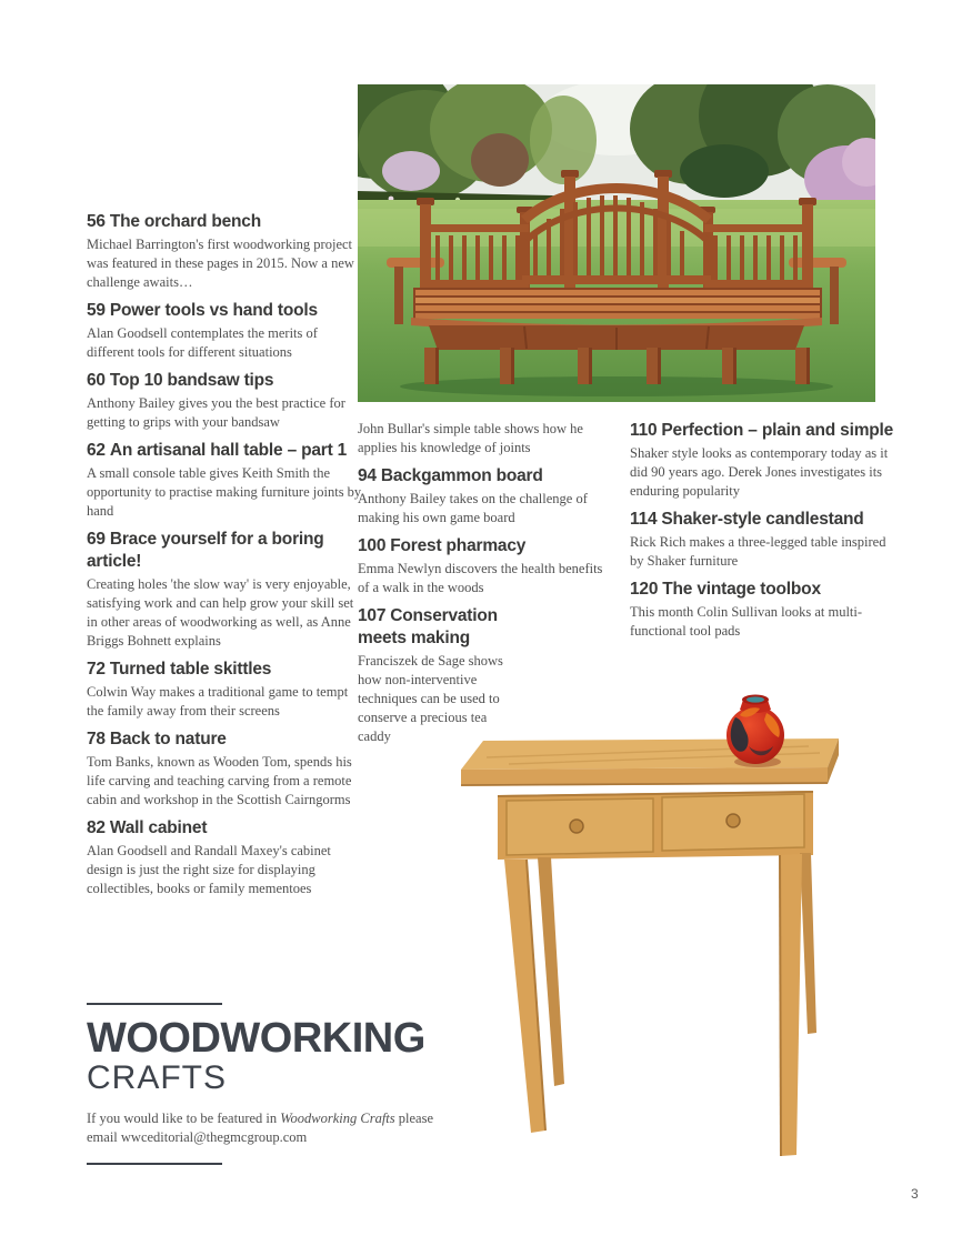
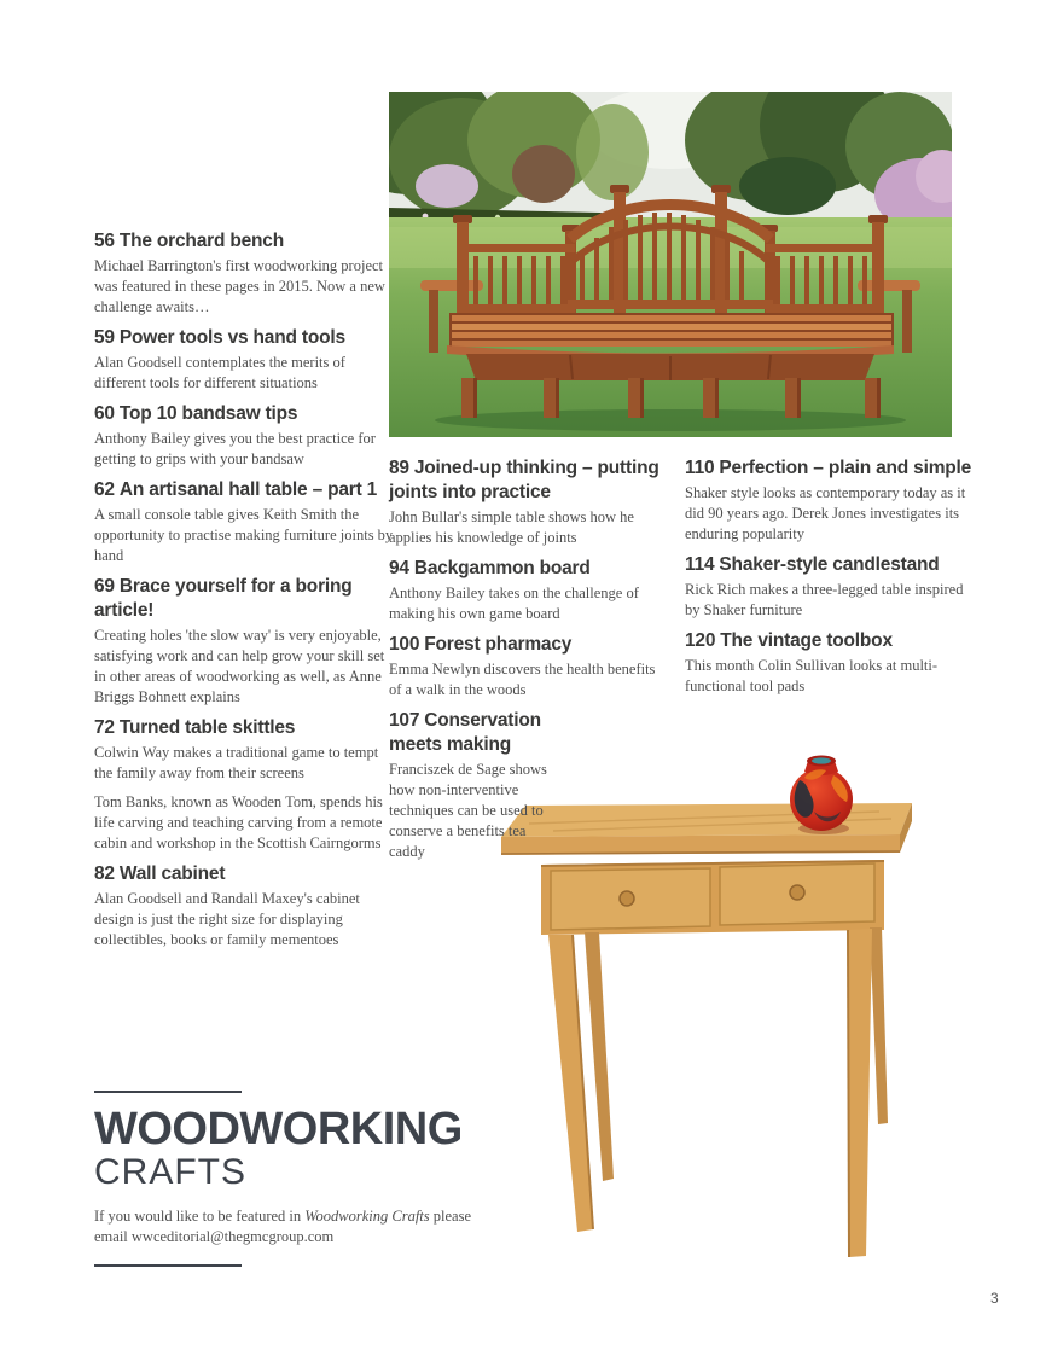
  56 The orchard bench
  Michael Barrington's first woodworking project was featured in these pages in 2015. Now a new challenge awaits…
  59 Power tools vs hand tools
  Alan Goodsell contemplates the merits of different tools for different situations
  60 Top 10 bandsaw tips
  Anthony Bailey gives you the best practice for getting to grips with your bandsaw
  62 An artisanal hall table – part 1
  A small console table gives Keith Smith the opportunity to practise making furniture joints by hand
  69 Brace yourself for a boring article!
  Creating holes 'the slow way' is very enjoyable, satisfying work and can help grow your skill set in other areas of woodworking as well, as Anne Briggs Bohnett explains
  72 Turned table skittles
  Colwin Way makes a traditional game to tempt the family away from their screens
- 78 Back to nature
  Tom Banks, known as Wooden Tom, spends his life carving and teaching carving from a remote cabin and workshop in the Scottish Cairngorms
  82 Wall cabinet
  Alan Goodsell and Randall Maxey's cabinet design is just the right size for displaying collectibles, books or family mementoes
+ 89 Joined-up thinking – putting joints into practice
  John Bullar's simple table shows how he applies his knowledge of joints
  94 Backgammon board
  Anthony Bailey takes on the challenge of making his own game board
  100 Forest pharmacy
  Emma Newlyn discovers the health benefits of a walk in the woods
  107 Conservation meets making
- Franciszek de Sage shows how non-interventive techniques can be used to conserve a precious tea caddy
+ Franciszek de Sage shows how non-interventive techniques can be used to conserve a benefits tea caddy
  110 Perfection – plain and simple
  Shaker style looks as contemporary today as it did 90 years ago. Derek Jones investigates its enduring popularity
  114 Shaker-style candlestand
  Rick Rich makes a three-legged table inspired by Shaker furniture
  120 The vintage toolbox
  This month Colin Sullivan looks at multi-functional tool pads
  WOODWORKING
  CRAFTS
  If you would like to be featured in Woodworking Crafts please email wwceditorial@thegmcgroup.com
  3
